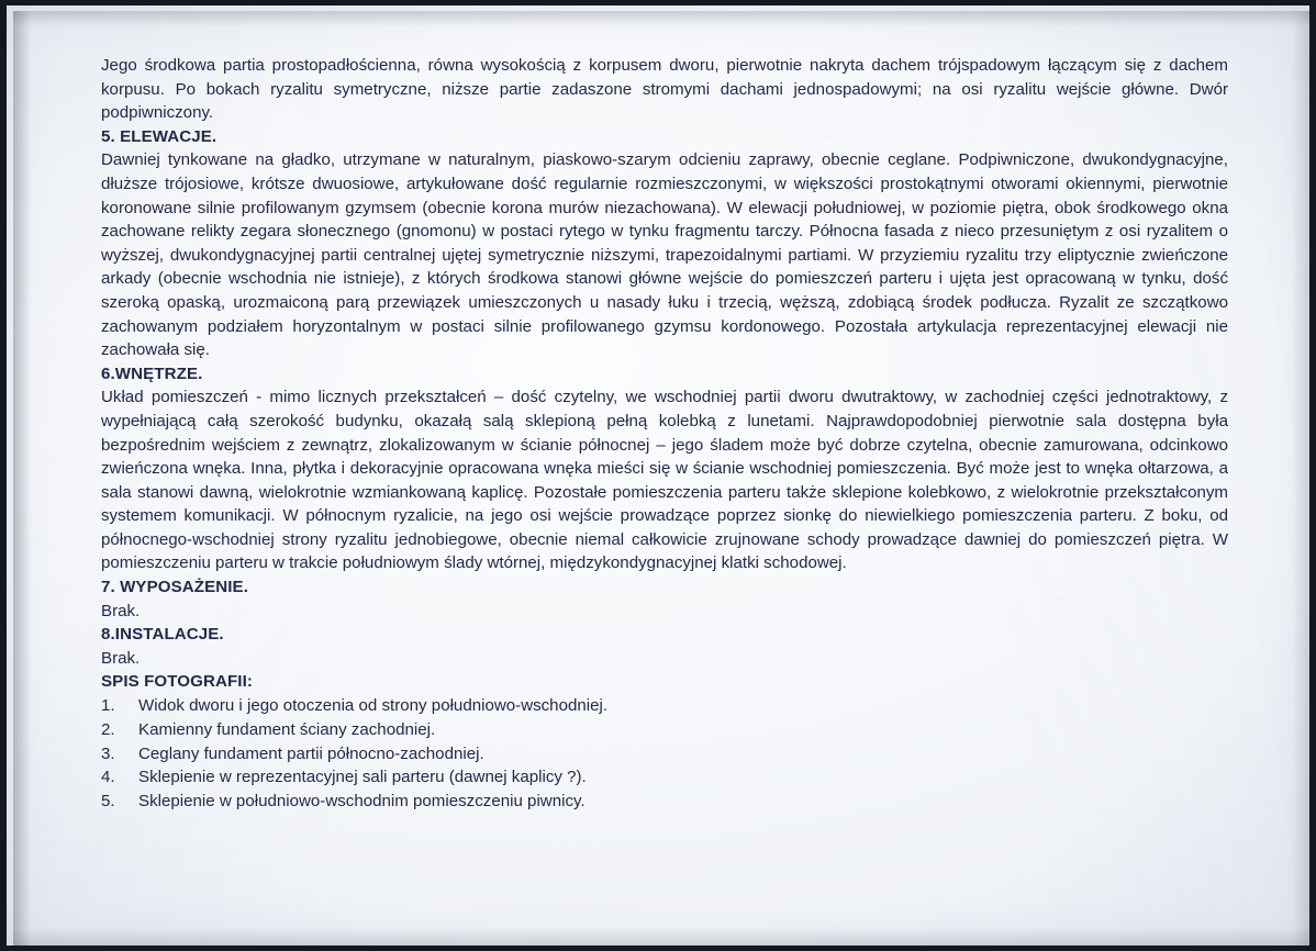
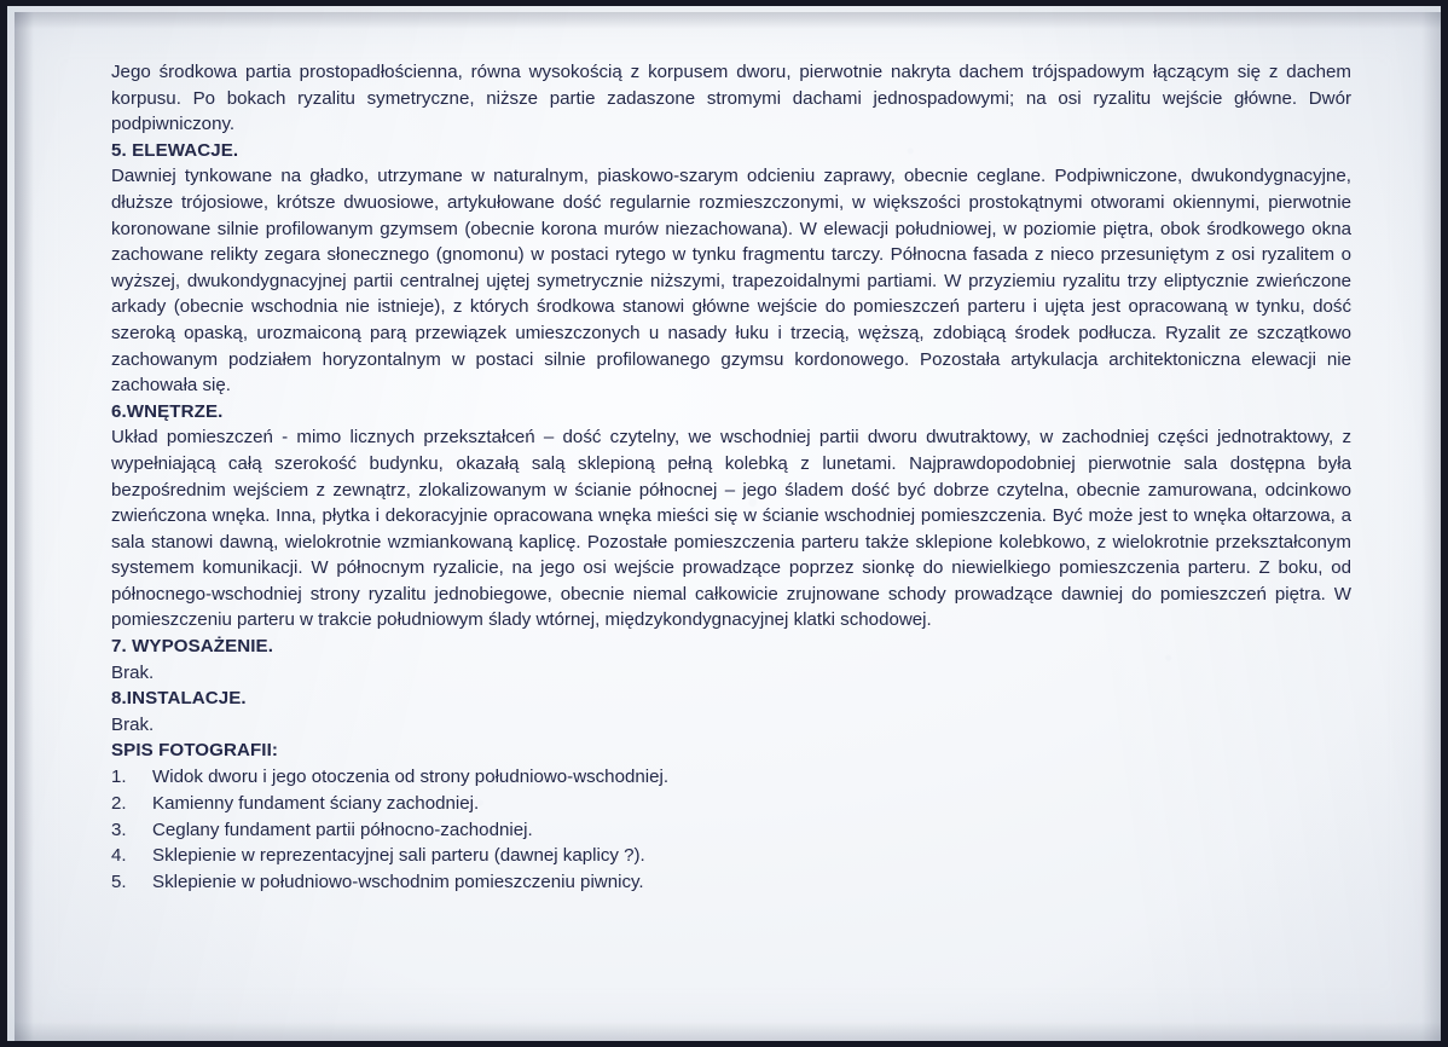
  Jego środkowa partia prostopadłościenna, równa wysokością z korpusem dworu, pierwotnie nakryta dachem trójspadowym łączącym się z dachem korpusu. Po bokach ryzalitu symetryczne, niższe partie zadaszone stromymi dachami jednospadowymi; na osi ryzalitu wejście główne. Dwór podpiwniczony.
  5. ELEWACJE.
- Dawniej tynkowane na gładko, utrzymane w naturalnym, piaskowo-szarym odcieniu zaprawy, obecnie ceglane. Podpiwniczone, dwukondygnacyjne, dłuższe trójosiowe, krótsze dwuosiowe, artykułowane dość regularnie rozmieszczonymi, w większości prostokątnymi otworami okiennymi, pierwotnie koronowane silnie profilowanym gzymsem (obecnie korona murów niezachowana). W elewacji południowej, w poziomie piętra, obok środkowego okna zachowane relikty zegara słonecznego (gnomonu) w postaci rytego w tynku fragmentu tarczy. Północna fasada z nieco przesuniętym z osi ryzalitem o wyższej, dwukondygnacyjnej partii centralnej ujętej symetrycznie niższymi, trapezoidalnymi partiami. W przyziemiu ryzalitu trzy eliptycznie zwieńczone arkady (obecnie wschodnia nie istnieje), z których środkowa stanowi główne wejście do pomieszczeń parteru i ujęta jest opracowaną w tynku, dość szeroką opaską, urozmaiconą parą przewiązek umieszczonych u nasady łuku i trzecią, węższą, zdobiącą środek podłucza. Ryzalit ze szczątkowo zachowanym podziałem horyzontalnym w postaci silnie profilowanego gzymsu kordonowego. Pozostała artykulacja reprezentacyjnej elewacji nie zachowała się.
+ Dawniej tynkowane na gładko, utrzymane w naturalnym, piaskowo-szarym odcieniu zaprawy, obecnie ceglane. Podpiwniczone, dwukondygnacyjne, dłuższe trójosiowe, krótsze dwuosiowe, artykułowane dość regularnie rozmieszczonymi, w większości prostokątnymi otworami okiennymi, pierwotnie koronowane silnie profilowanym gzymsem (obecnie korona murów niezachowana). W elewacji południowej, w poziomie piętra, obok środkowego okna zachowane relikty zegara słonecznego (gnomonu) w postaci rytego w tynku fragmentu tarczy. Północna fasada z nieco przesuniętym z osi ryzalitem o wyższej, dwukondygnacyjnej partii centralnej ujętej symetrycznie niższymi, trapezoidalnymi partiami. W przyziemiu ryzalitu trzy eliptycznie zwieńczone arkady (obecnie wschodnia nie istnieje), z których środkowa stanowi główne wejście do pomieszczeń parteru i ujęta jest opracowaną w tynku, dość szeroką opaską, urozmaiconą parą przewiązek umieszczonych u nasady łuku i trzecią, węższą, zdobiącą środek podłucza. Ryzalit ze szczątkowo zachowanym podziałem horyzontalnym w postaci silnie profilowanego gzymsu kordonowego. Pozostała artykulacja architektoniczna elewacji nie zachowała się.
  6.WNĘTRZE.
- Układ pomieszczeń - mimo licznych przekształceń – dość czytelny, we wschodniej partii dworu dwutraktowy, w zachodniej części jednotraktowy, z wypełniającą całą szerokość budynku, okazałą salą sklepioną pełną kolebką z lunetami. Najprawdopodobniej pierwotnie sala dostępna była bezpośrednim wejściem z zewnątrz, zlokalizowanym w ścianie północnej – jego śladem może być dobrze czytelna, obecnie zamurowana, odcinkowo zwieńczona wnęka. Inna, płytka i dekoracyjnie opracowana wnęka mieści się w ścianie wschodniej pomieszczenia. Być może jest to wnęka ołtarzowa, a sala stanowi dawną, wielokrotnie wzmiankowaną kaplicę. Pozostałe pomieszczenia parteru także sklepione kolebkowo, z wielokrotnie przekształconym systemem komunikacji. W północnym ryzalicie, na jego osi wejście prowadzące poprzez sionkę do niewielkiego pomieszczenia parteru. Z boku, od północnego-wschodniej strony ryzalitu jednobiegowe, obecnie niemal całkowicie zrujnowane schody prowadzące dawniej do pomieszczeń piętra. W pomieszczeniu parteru w trakcie południowym ślady wtórnej, międzykondygnacyjnej klatki schodowej.
+ Układ pomieszczeń - mimo licznych przekształceń – dość czytelny, we wschodniej partii dworu dwutraktowy, w zachodniej części jednotraktowy, z wypełniającą całą szerokość budynku, okazałą salą sklepioną pełną kolebką z lunetami. Najprawdopodobniej pierwotnie sala dostępna była bezpośrednim wejściem z zewnątrz, zlokalizowanym w ścianie północnej – jego śladem dość być dobrze czytelna, obecnie zamurowana, odcinkowo zwieńczona wnęka. Inna, płytka i dekoracyjnie opracowana wnęka mieści się w ścianie wschodniej pomieszczenia. Być może jest to wnęka ołtarzowa, a sala stanowi dawną, wielokrotnie wzmiankowaną kaplicę. Pozostałe pomieszczenia parteru także sklepione kolebkowo, z wielokrotnie przekształconym systemem komunikacji. W północnym ryzalicie, na jego osi wejście prowadzące poprzez sionkę do niewielkiego pomieszczenia parteru. Z boku, od północnego-wschodniej strony ryzalitu jednobiegowe, obecnie niemal całkowicie zrujnowane schody prowadzące dawniej do pomieszczeń piętra. W pomieszczeniu parteru w trakcie południowym ślady wtórnej, międzykondygnacyjnej klatki schodowej.
  7. WYPOSAŻENIE.
  Brak.
  8.INSTALACJE.
  Brak.
  SPIS FOTOGRAFII:
  1.
  Widok dworu i jego otoczenia od strony południowo-wschodniej.
  2.
  Kamienny fundament ściany zachodniej.
  3.
  Ceglany fundament partii północno-zachodniej.
  4.
  Sklepienie w reprezentacyjnej sali parteru (dawnej kaplicy ?).
  5.
  Sklepienie w południowo-wschodnim pomieszczeniu piwnicy.
